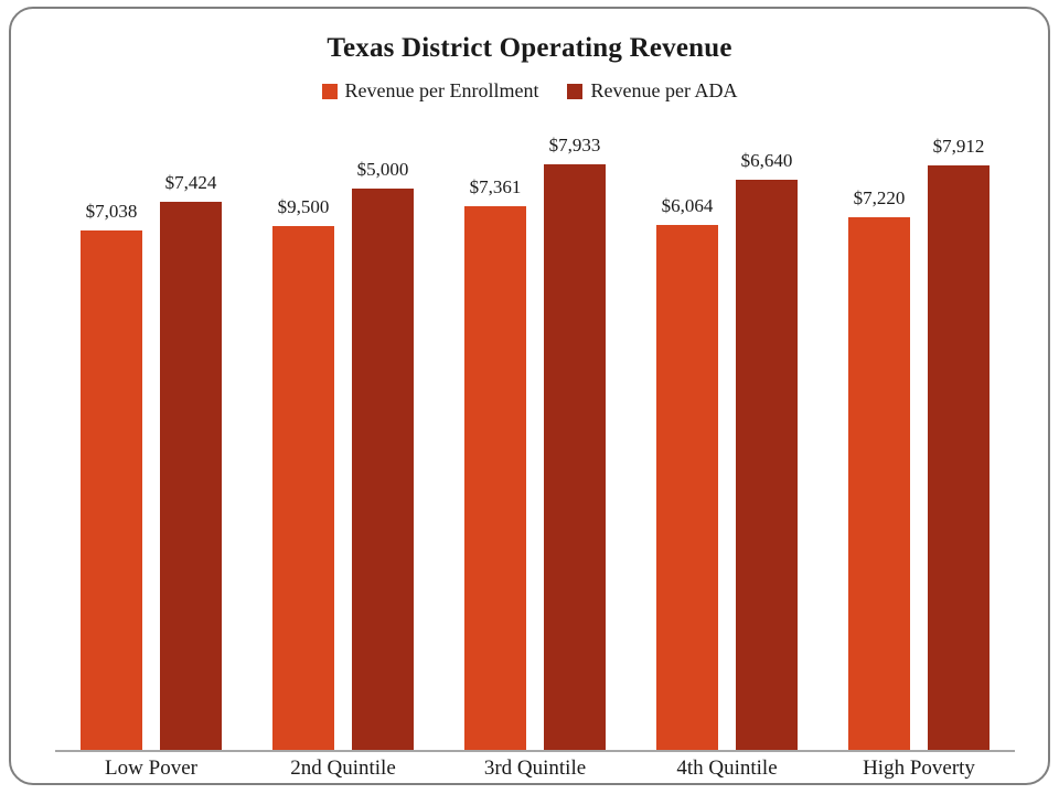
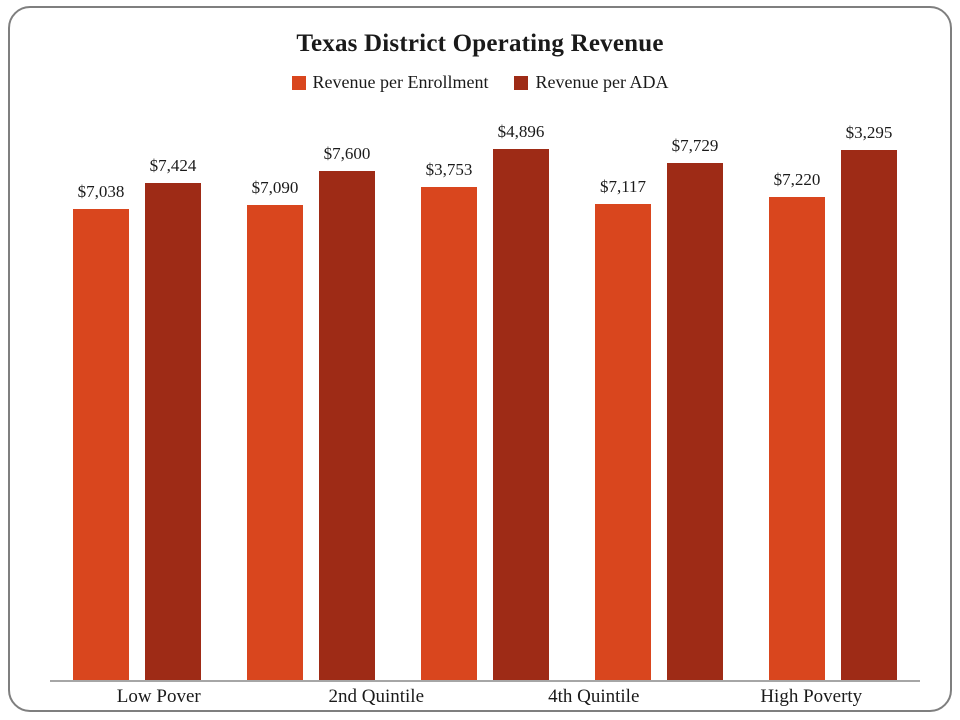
  Texas District Operating Revenue
  Revenue per Enrollment
  Revenue per ADA
  $7,038
  $7,424
- $9,500
+ $7,090
- $5,000
+ $7,600
- $7,361
+ $3,753
- $7,933
+ $4,896
- $6,064
+ $7,117
- $6,640
+ $7,729
  $7,220
- $7,912
+ $3,295
  Low Pover
  2nd Quintile
- 3rd Quintile
  4th Quintile
  High Poverty
